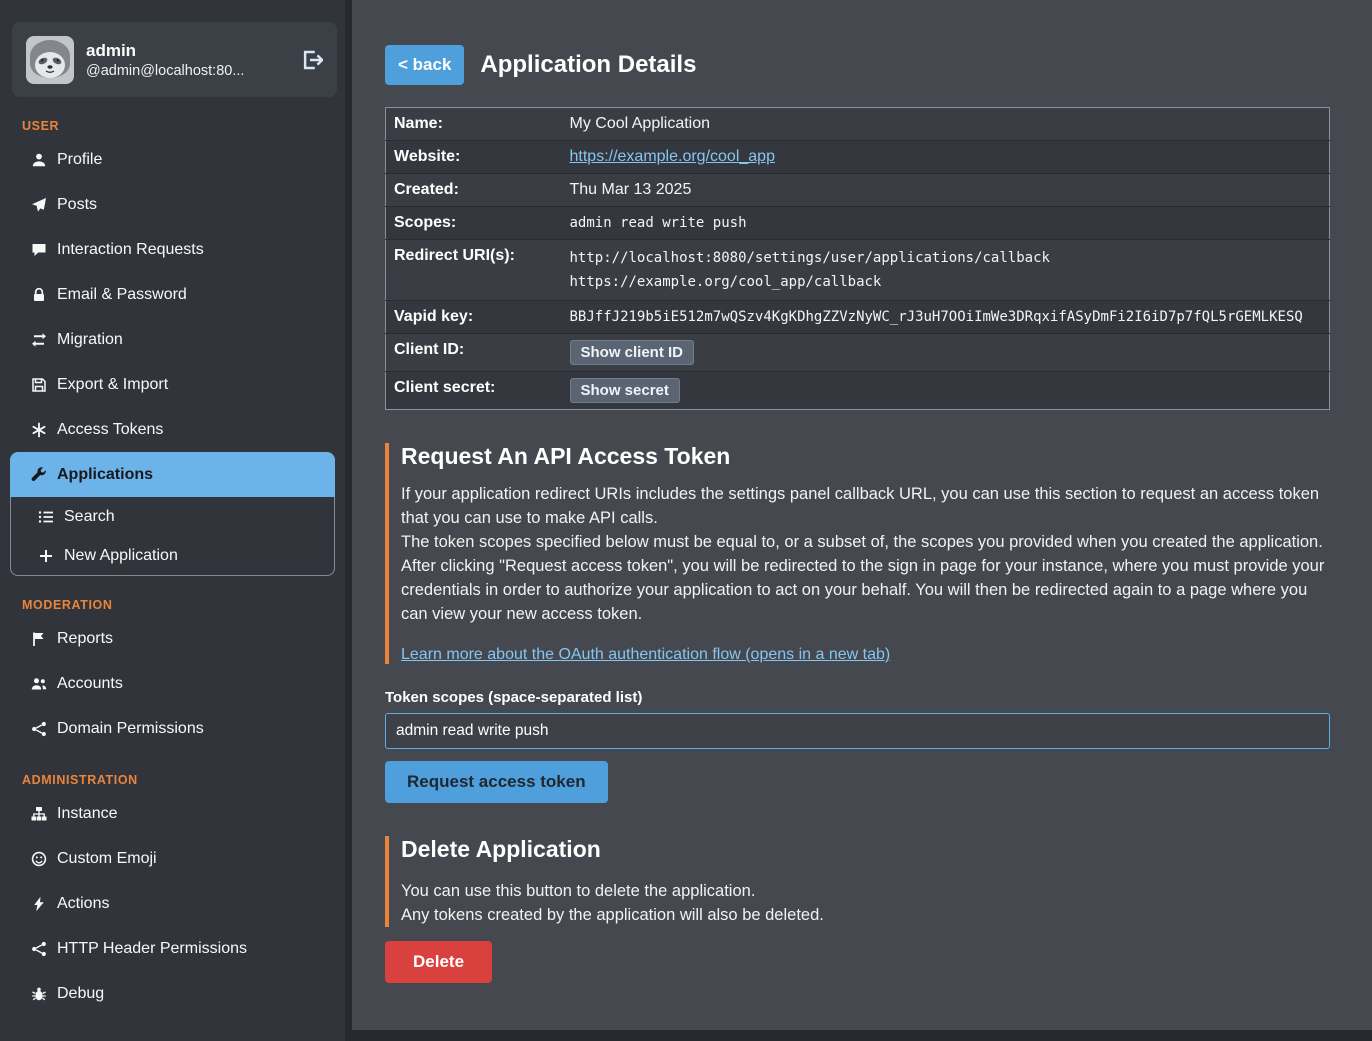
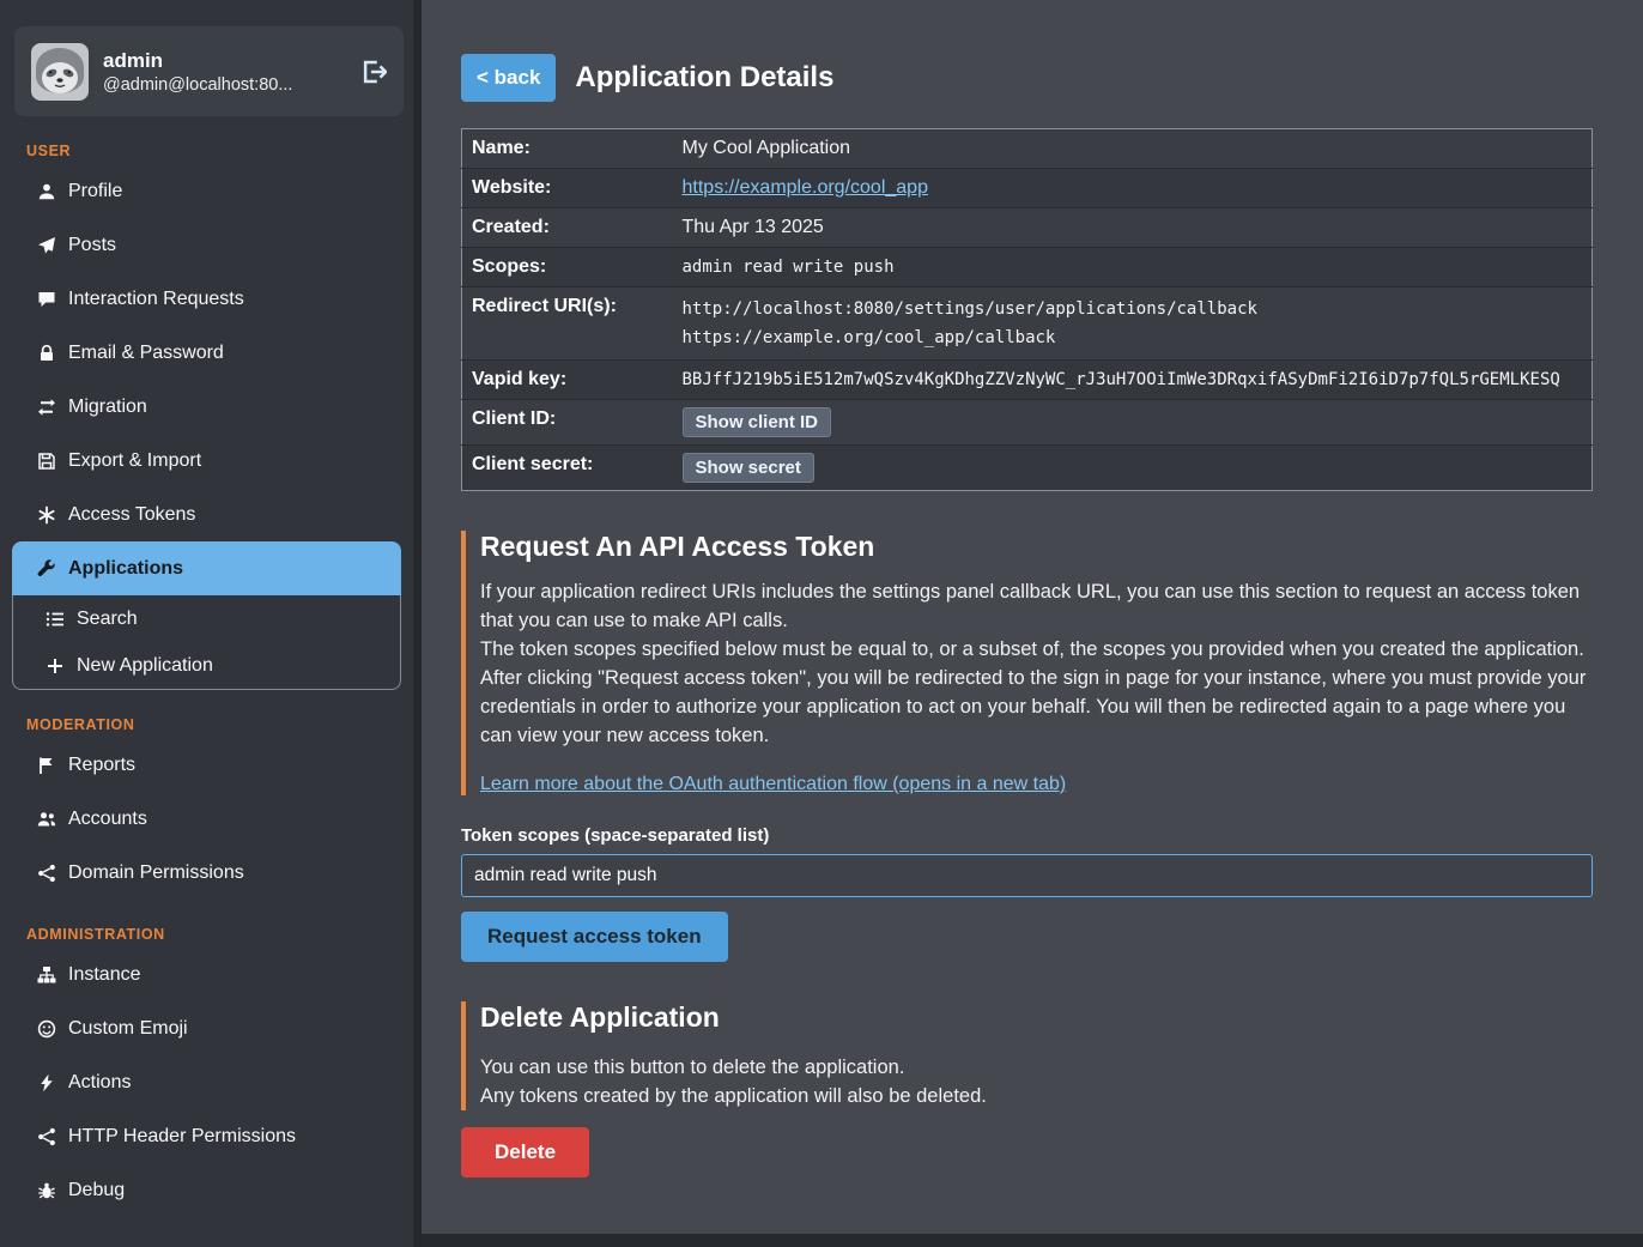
  admin
  @admin@localhost:80...
  USER
  Profile
  Posts
  Interaction Requests
  Email & Password
  Migration
  Export & Import
  Access Tokens
  Applications
  Search
  New Application
  MODERATION
  Reports
  Accounts
  Domain Permissions
  ADMINISTRATION
  Instance
  Custom Emoji
  Actions
  HTTP Header Permissions
  Debug
  < back
  Application Details
  Name:	My Cool Application
  Website:	https://example.org/cool_app
- Created:	Thu Mar 13 2025
+ Created:	Thu Apr 13 2025
  Scopes:	admin read write push
  Redirect URI(s):	http://localhost:8080/settings/user/applications/callbackhttps://example.org/cool_app/callback
  Vapid key:	BBJffJ219b5iE512m7wQSzv4KgKDhgZZVzNyWC_rJ3uH7OOiImWe3DRqxifASyDmFi2I6iD7p7fQL5rGEMLKESQ
  Client ID:	Show client ID
  Client secret:	Show secret
  Request An API Access Token
  If your application redirect URIs includes the settings panel callback URL, you can use this section to request an access token that you can use to make API calls.
  The token scopes specified below must be equal to, or a subset of, the scopes you provided when you created the application.
  After clicking "Request access token", you will be redirected to the sign in page for your instance, where you must provide your credentials in order to authorize your application to act on your behalf. You will then be redirected again to a page where you can view your new access token.
  Learn more about the OAuth authentication flow (opens in a new tab)
  Token scopes (space-separated list)
  admin read write push
  Request access token
  Delete Application
  You can use this button to delete the application.
  Any tokens created by the application will also be deleted.
  Delete
